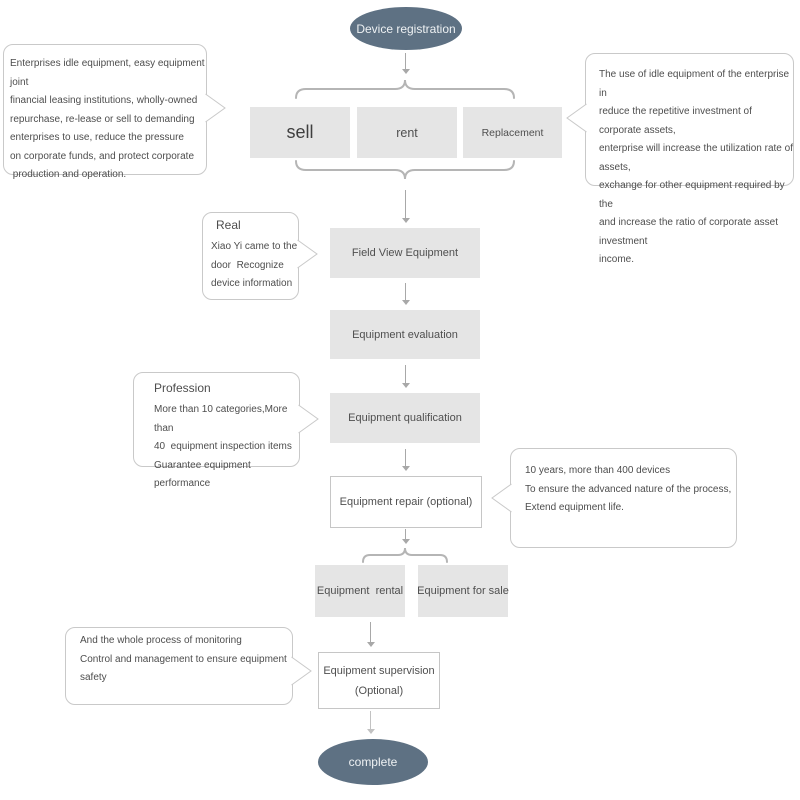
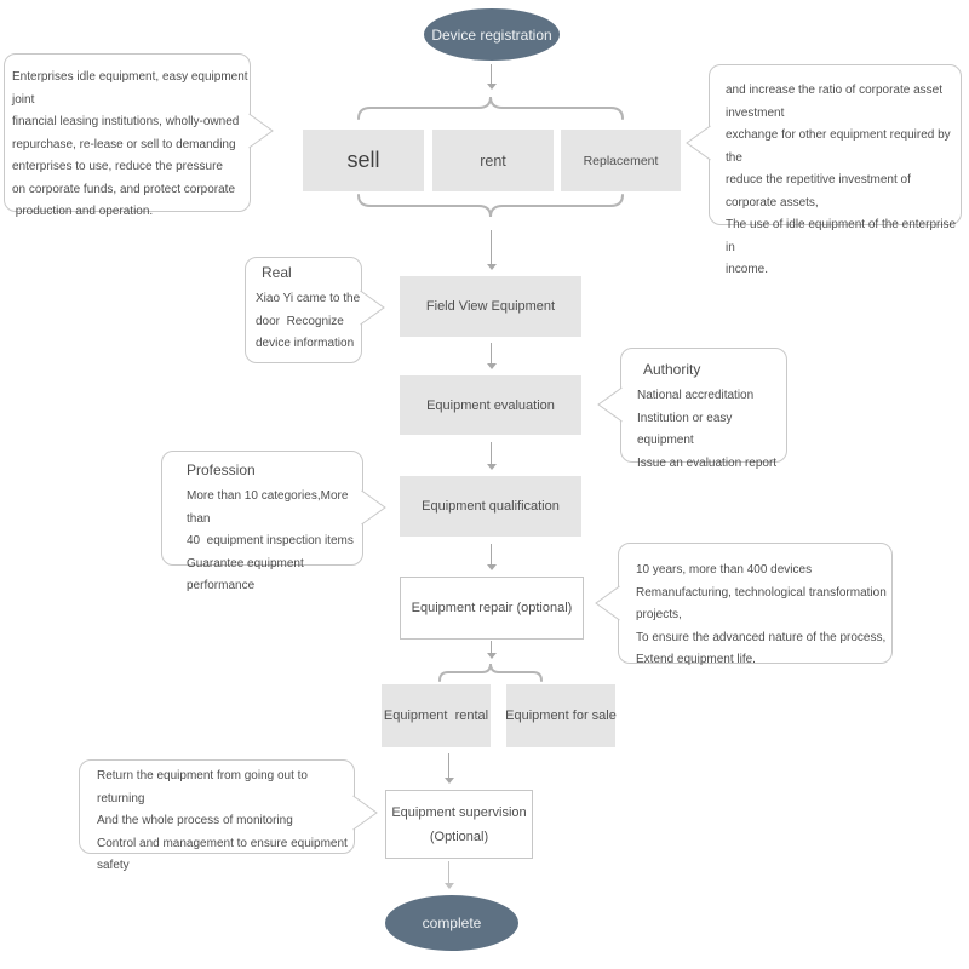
  Device registration
  complete
  sell
  rent
  Replacement
  Field View Equipment
  Equipment evaluation
  Equipment qualification
  Equipment repair (optional)
  Equipment rental
  Equipment for sale
  Equipment supervision
  (Optional)
  Enterprises idle equipment, easy equipment joint
  financial leasing institutions, wholly-owned
  repurchase, re-lease or sell to demanding
  enterprises to use, reduce the pressure
  on corporate funds, and protect corporate
  production and operation.
- The use of idle equipment of the enterprise in
+ and increase the ratio of corporate asset investment
- reduce the repetitive investment of corporate assets,
+ exchange for other equipment required by the
- enterprise will increase the utilization rate of assets,
- exchange for other equipment required by the
+ reduce the repetitive investment of corporate assets,
- and increase the ratio of corporate asset investment
+ The use of idle equipment of the enterprise in
  income.
  Real
  Xiao Yi came to the
  door Recognize
  device information
+ Authority
+ National accreditation
+ Institution or easy equipment
+ Issue an evaluation report
  Profession
  More than 10 categories,More than
  40 equipment inspection items
  Guarantee equipment performance
  10 years, more than 400 devices
+ Remanufacturing, technological transformation projects,
  To ensure the advanced nature of the process,
  Extend equipment life.
+ Return the equipment from going out to returning
  And the whole process of monitoring
  Control and management to ensure equipment safety
